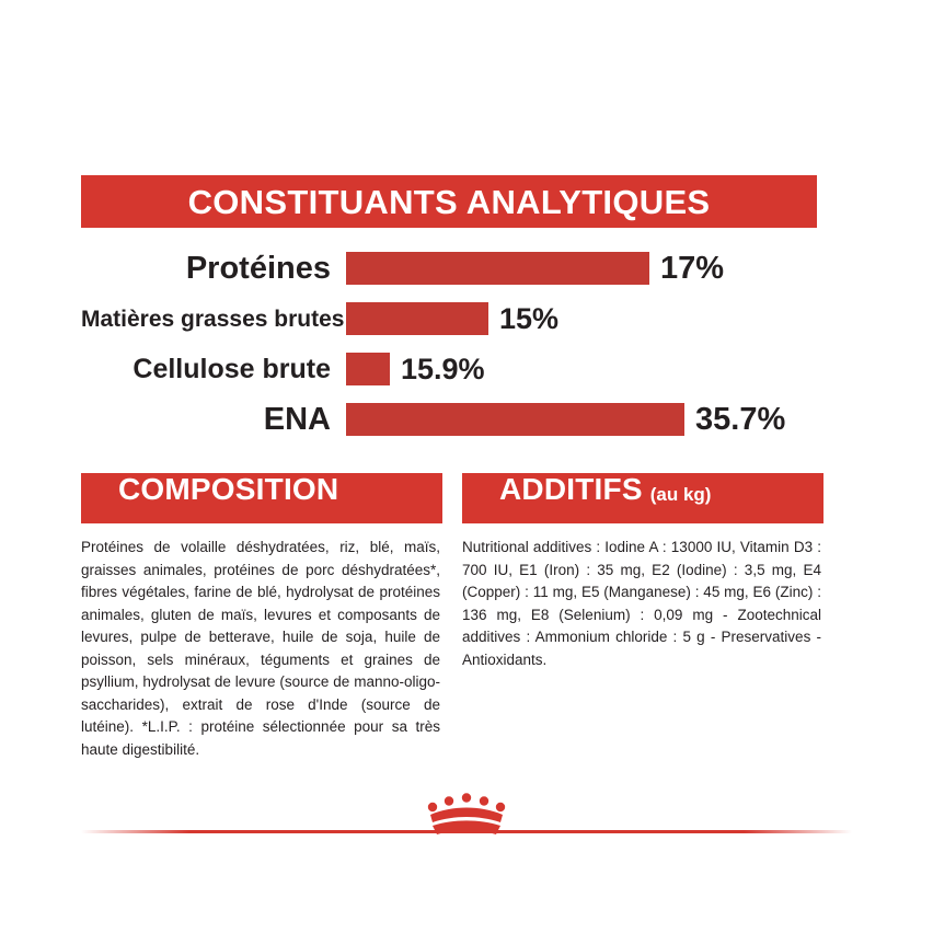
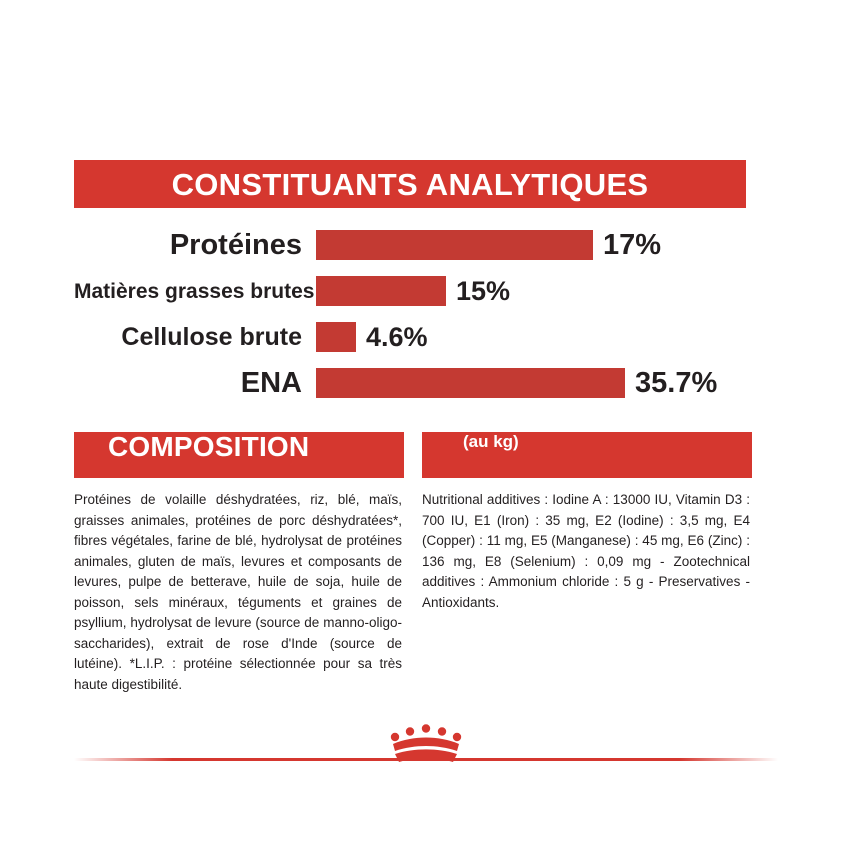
  CONSTITUANTS ANALYTIQUES
  Protéines
  17%
  Matières grasses brutes
  15%
  Cellulose brute
- 15.9%
+ 4.6%
  ENA
  35.7%
  COMPOSITION
  Protéines de volaille déshydratées, riz, blé, maïs, graisses animales, protéines de porc déshydratées*, fibres végétales, farine de blé, hydrolysat de protéines animales, gluten de maïs, levures et composants de levures, pulpe de betterave, huile de soja, huile de poisson, sels minéraux, téguments et graines de psyllium, hydrolysat de levure (source de manno-oligo-saccharides), extrait de rose d'Inde (source de lutéine). *L.I.P. : protéine sélectionnée pour sa très haute digestibilité.
- ADDITIFS
  (au kg)
  Nutritional additives : Iodine A : 13000 IU, Vitamin D3 : 700 IU, E1 (Iron) : 35 mg, E2 (Iodine) : 3,5 mg, E4 (Copper) : 11 mg, E5 (Manganese) : 45 mg, E6 (Zinc) : 136 mg, E8 (Selenium) : 0,09 mg - Zootechnical additives : Ammonium chloride : 5 g - Preservatives - Antioxidants.
